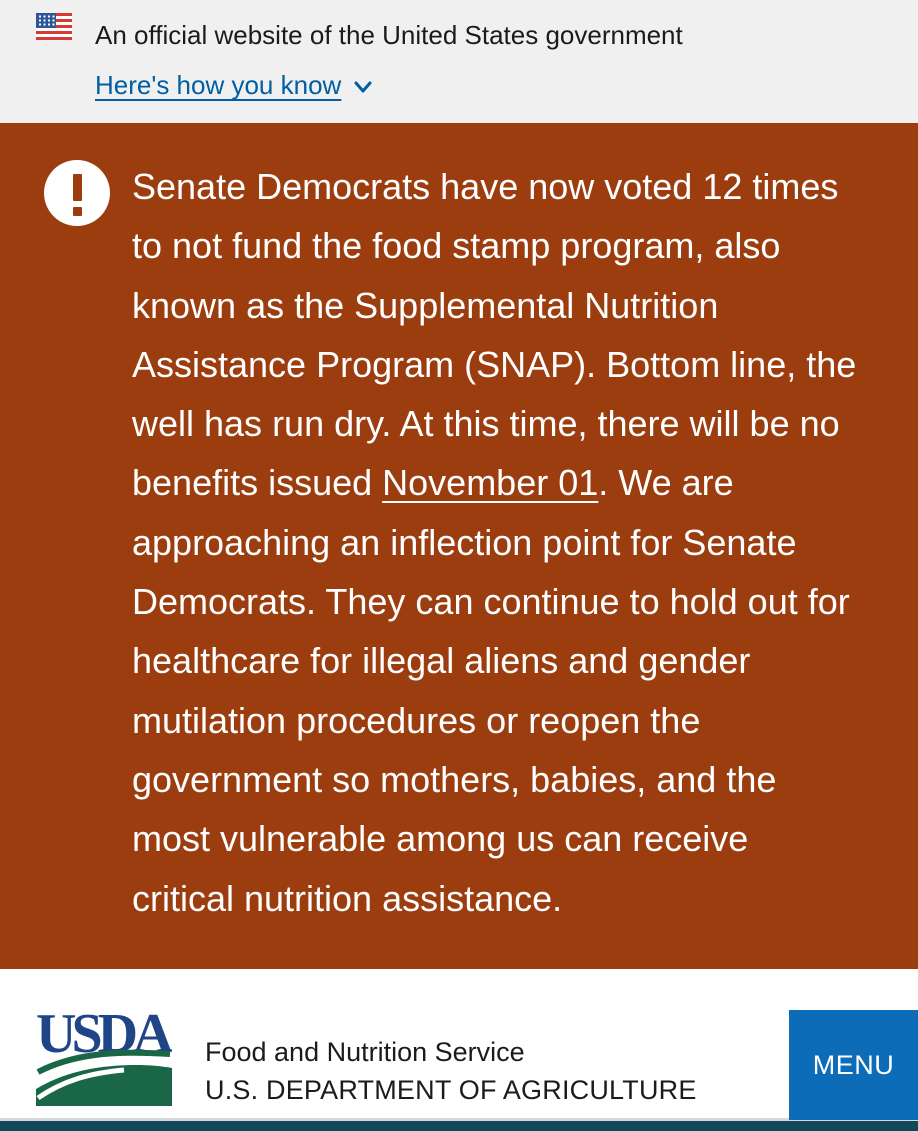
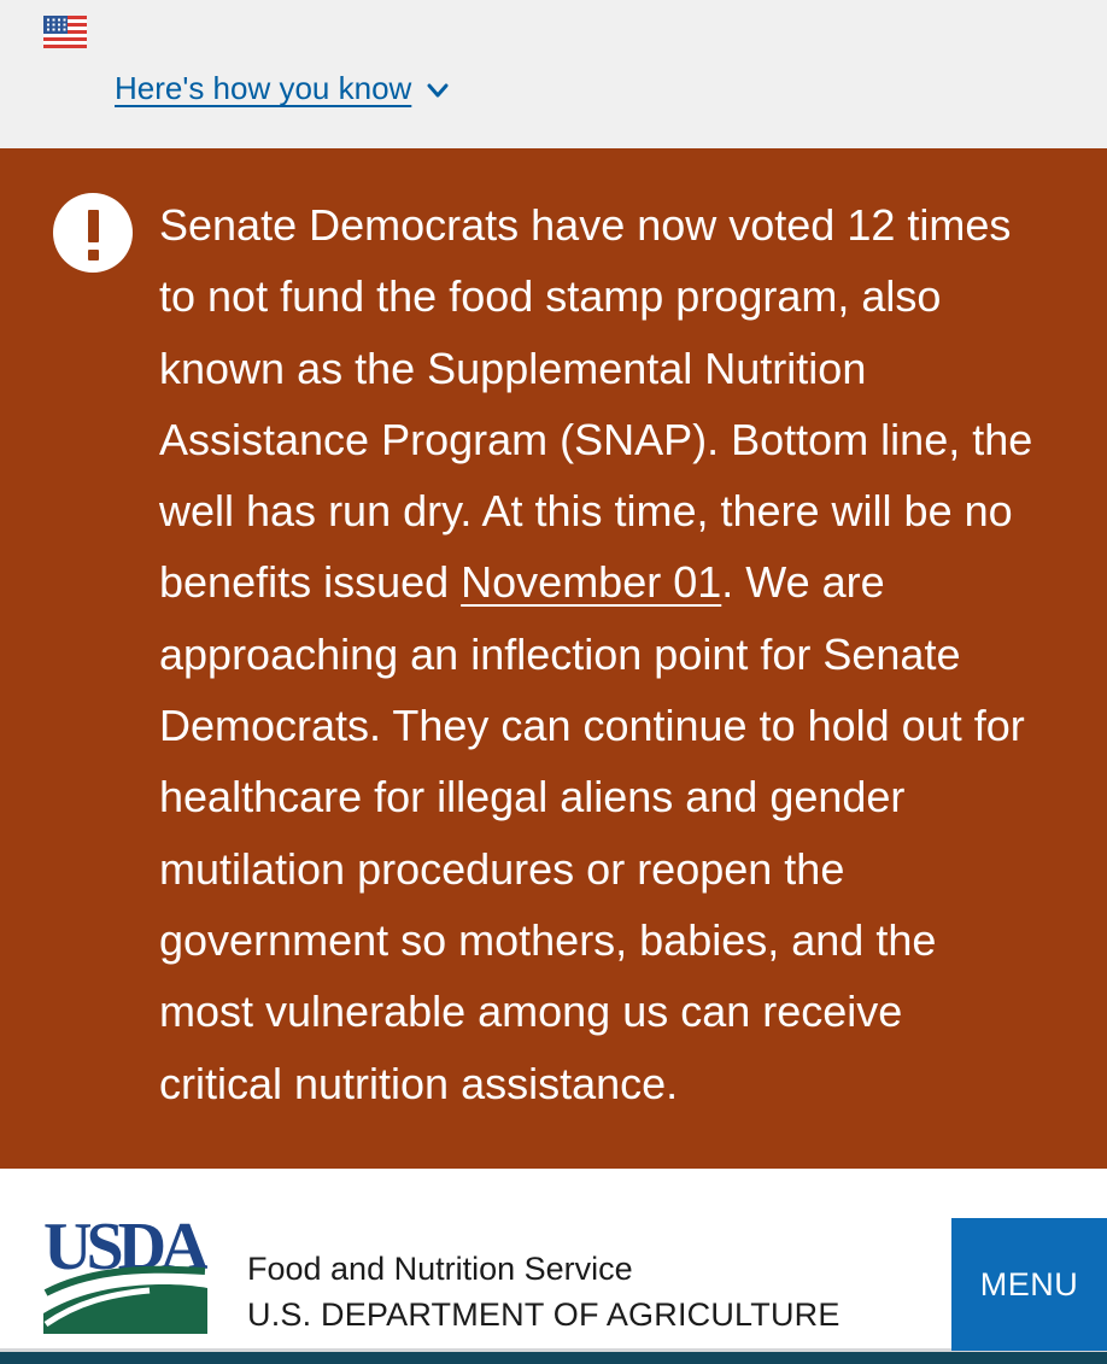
- An official website of the United States government
  Here's how you know
  Senate Democrats have now voted 12 times
  to not fund the food stamp program, also
  known as the Supplemental Nutrition
  Assistance Program (SNAP). Bottom line, the
  well has run dry. At this time, there will be no
  benefits issued November 01. We are
  approaching an inflection point for Senate
  Democrats. They can continue to hold out for
  healthcare for illegal aliens and gender
  mutilation procedures or reopen the
  government so mothers, babies, and the
  most vulnerable among us can receive
  critical nutrition assistance.
  USDA
  Food and Nutrition Service
  U.S. DEPARTMENT OF AGRICULTURE
  MENU
